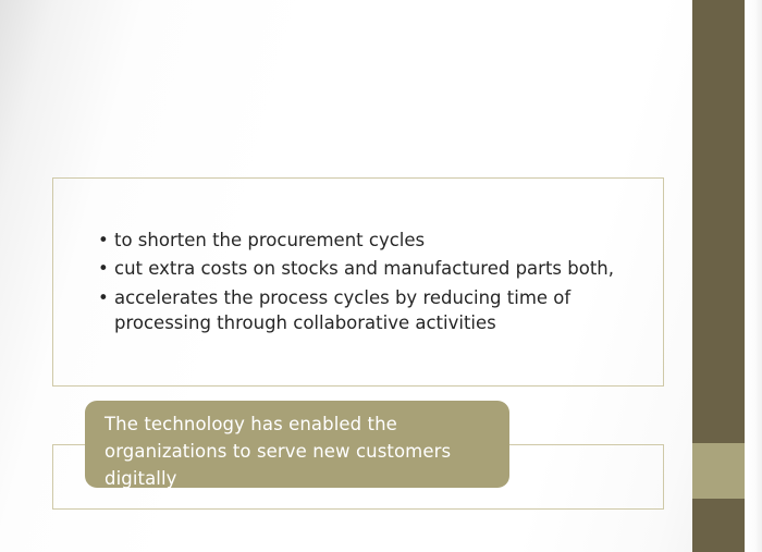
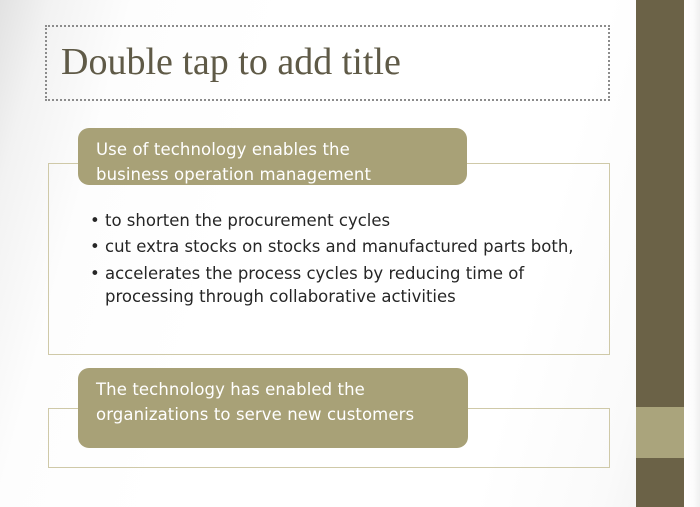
+ Double tap to add title
+ Use of technology enables the
+ business operation management
  •
  to shorten the procurement cycles
  •
- cut extra costs on stocks and manufactured parts both,
+ cut extra stocks on stocks and manufactured parts both,
  •
  accelerates the process cycles by reducing time of processing through collaborative activities
  The technology has enabled the
  organizations to serve new customers
- digitally
